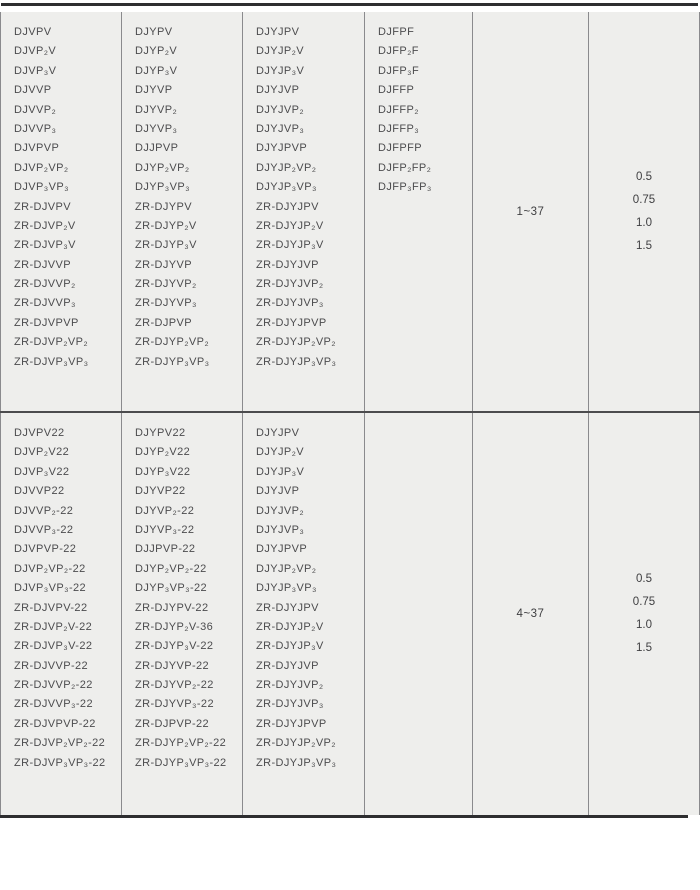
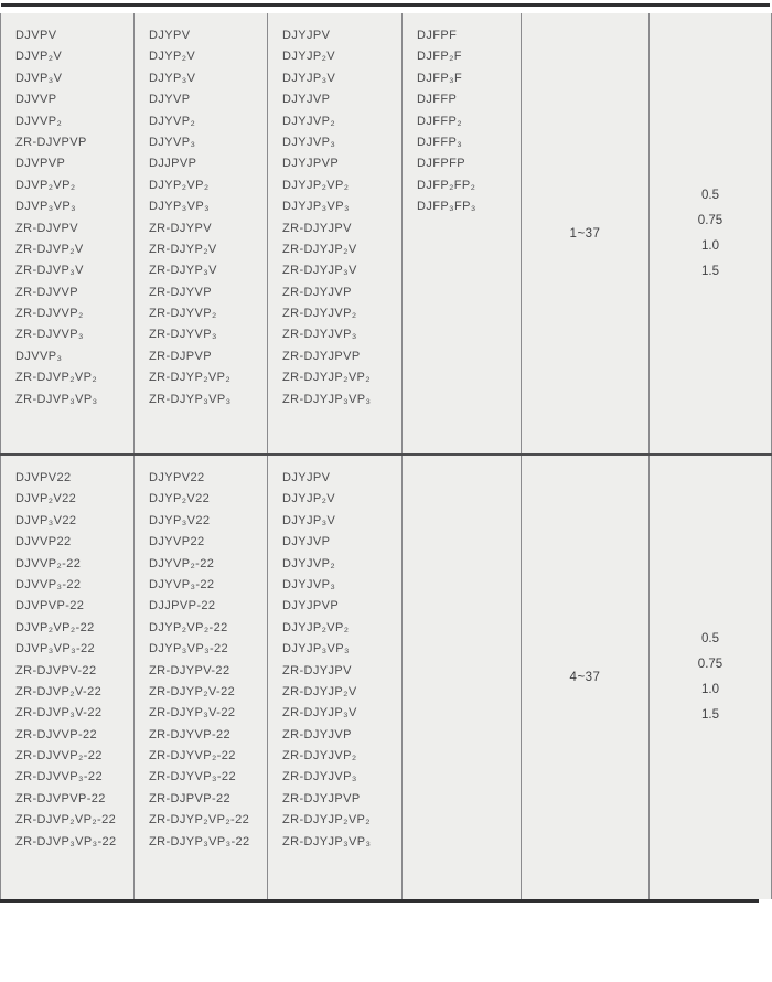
  DJVPV
  DJVP₂V
  DJVP₃V
  DJVVP
  DJVVP₂
- DJVVP₃
+ ZR-DJVPVP
  DJVPVP
  DJVP₂VP₂
  DJVP₃VP₃
  ZR-DJVPV
  ZR-DJVP₂V
  ZR-DJVP₃V
  ZR-DJVVP
  ZR-DJVVP₂
  ZR-DJVVP₃
- ZR-DJVPVP
+ DJVVP₃
  ZR-DJVP₂VP₂
  ZR-DJVP₃VP₃
  DJYPV
  DJYP₂V
  DJYP₃V
  DJYVP
  DJYVP₂
  DJYVP₃
  DJJPVP
  DJYP₂VP₂
  DJYP₃VP₃
  ZR-DJYPV
  ZR-DJYP₂V
  ZR-DJYP₃V
  ZR-DJYVP
  ZR-DJYVP₂
  ZR-DJYVP₃
  ZR-DJPVP
  ZR-DJYP₂VP₂
  ZR-DJYP₃VP₃
  DJYJPV
  DJYJP₂V
  DJYJP₃V
  DJYJVP
  DJYJVP₂
  DJYJVP₃
  DJYJPVP
  DJYJP₂VP₂
  DJYJP₃VP₃
  ZR-DJYJPV
  ZR-DJYJP₂V
  ZR-DJYJP₃V
  ZR-DJYJVP
  ZR-DJYJVP₂
  ZR-DJYJVP₃
  ZR-DJYJPVP
  ZR-DJYJP₂VP₂
  ZR-DJYJP₃VP₃
  DJFPF
  DJFP₂F
  DJFP₃F
  DJFFP
  DJFFP₂
  DJFFP₃
  DJFPFP
  DJFP₂FP₂
  DJFP₃FP₃
  1~37
  0.5
  0.75
  1.0
  1.5
  DJVPV22
  DJVP₂V22
  DJVP₃V22
  DJVVP22
  DJVVP₂-22
  DJVVP₃-22
  DJVPVP-22
  DJVP₂VP₂-22
  DJVP₃VP₃-22
  ZR-DJVPV-22
  ZR-DJVP₂V-22
  ZR-DJVP₃V-22
  ZR-DJVVP-22
  ZR-DJVVP₂-22
  ZR-DJVVP₃-22
  ZR-DJVPVP-22
  ZR-DJVP₂VP₂-22
  ZR-DJVP₃VP₃-22
  DJYPV22
  DJYP₂V22
  DJYP₃V22
  DJYVP22
  DJYVP₂-22
  DJYVP₃-22
  DJJPVP-22
  DJYP₂VP₂-22
  DJYP₃VP₃-22
  ZR-DJYPV-22
- ZR-DJYP₂V-36
+ ZR-DJYP₂V-22
  ZR-DJYP₃V-22
  ZR-DJYVP-22
  ZR-DJYVP₂-22
  ZR-DJYVP₃-22
  ZR-DJPVP-22
  ZR-DJYP₂VP₂-22
  ZR-DJYP₃VP₃-22
  DJYJPV
  DJYJP₂V
  DJYJP₃V
  DJYJVP
  DJYJVP₂
  DJYJVP₃
  DJYJPVP
  DJYJP₂VP₂
  DJYJP₃VP₃
  ZR-DJYJPV
  ZR-DJYJP₂V
  ZR-DJYJP₃V
  ZR-DJYJVP
  ZR-DJYJVP₂
  ZR-DJYJVP₃
  ZR-DJYJPVP
  ZR-DJYJP₂VP₂
  ZR-DJYJP₃VP₃
  4~37
  0.5
  0.75
  1.0
  1.5
